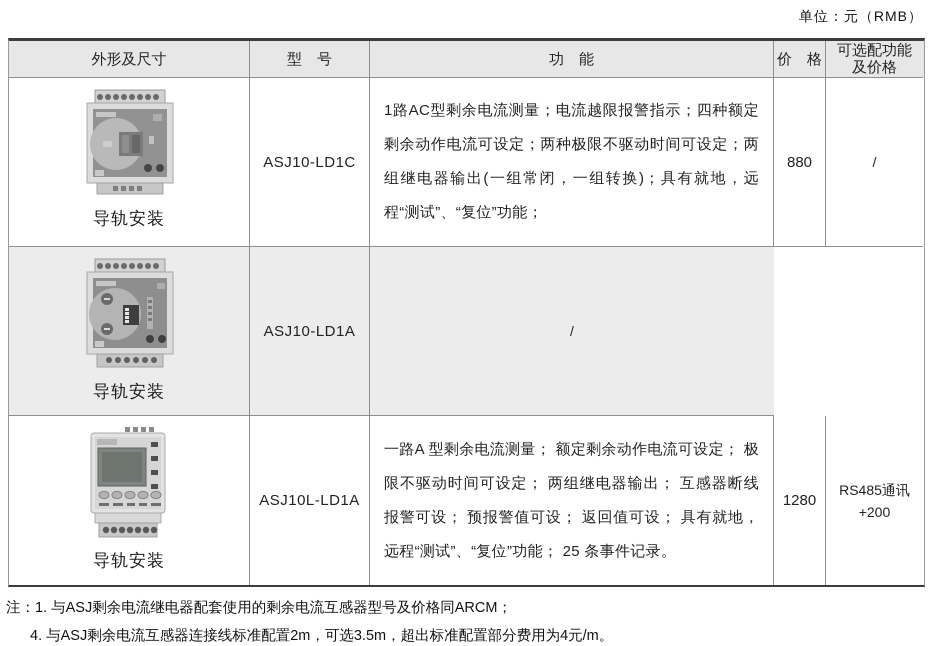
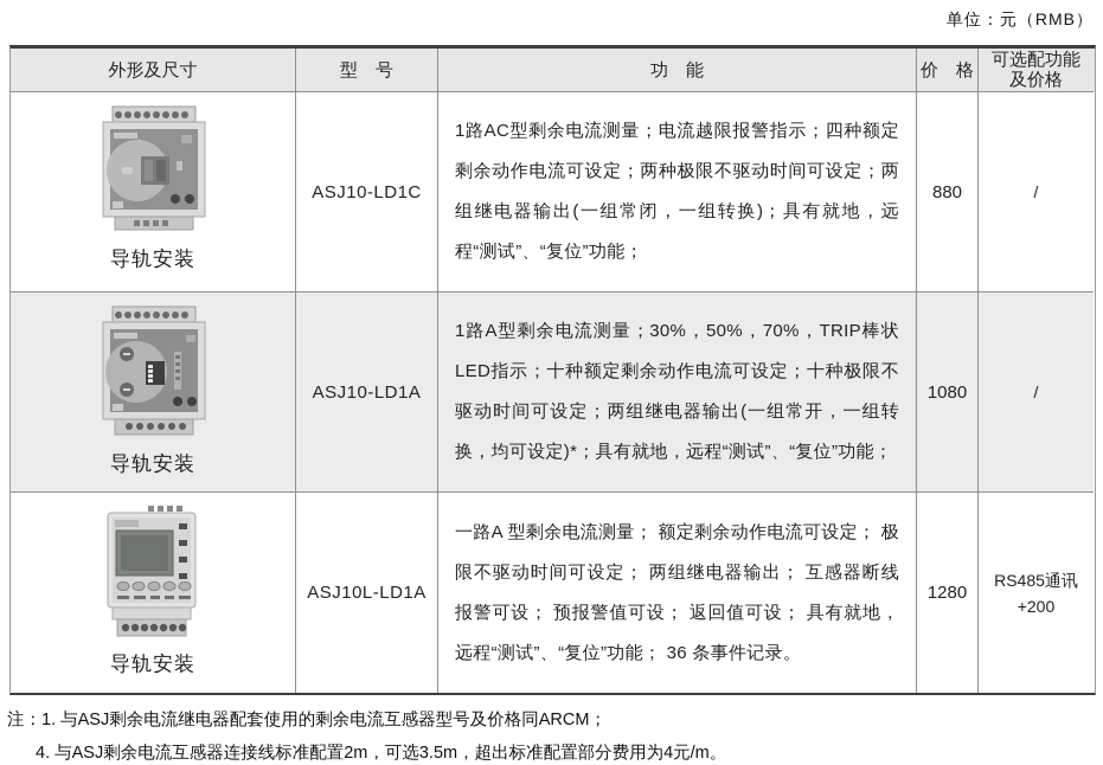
  单位：元（RMB）
  外形及尺寸
  型 号
  功 能
  价 格
  可选配功能
  及价格
  导轨安装
  ASJ10-LD1C
  1路AC型剩余电流测量；电流越限报警指示；四种额定剩余动作电流可设定；两种极限不驱动时间可设定；两组继电器输出(一组常闭，一组转换)；具有就地，远程“测试”、“复位”功能；
  880
  /
  导轨安装
  ASJ10-LD1A
+ 1路A型剩余电流测量；30%，50%，70%，TRIP棒状LED指示；十种额定剩余动作电流可设定；十种极限不驱动时间可设定；两组继电器输出(一组常开，一组转换，均可设定)*；具有就地，远程“测试”、“复位”功能；
+ 1080
  /
  导轨安装
  ASJ10L-LD1A
- 一路A 型剩余电流测量； 额定剩余动作电流可设定； 极限不驱动时间可设定； 两组继电器输出； 互感器断线报警可设； 预报警值可设； 返回值可设； 具有就地，远程“测试”、“复位”功能； 25 条事件记录。
+ 一路A 型剩余电流测量； 额定剩余动作电流可设定； 极限不驱动时间可设定； 两组继电器输出； 互感器断线报警可设； 预报警值可设； 返回值可设； 具有就地，远程“测试”、“复位”功能； 36 条事件记录。
  1280
  RS485通讯
  +200
  注：1. 与ASJ剩余电流继电器配套使用的剩余电流互感器型号及价格同ARCM；
  4. 与ASJ剩余电流互感器连接线标准配置2m，可选3.5m，超出标准配置部分费用为4元/m。
